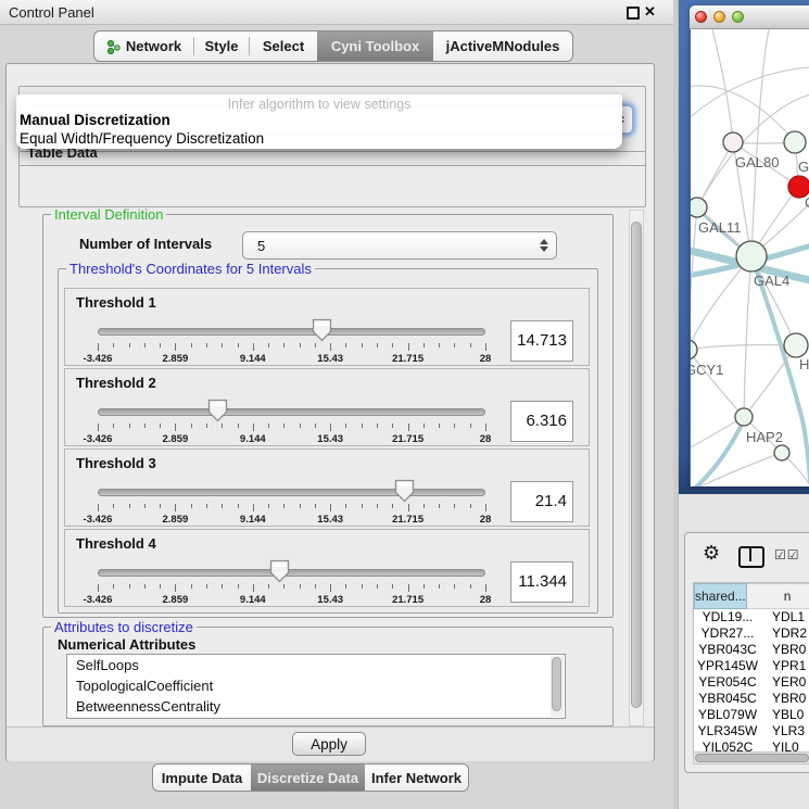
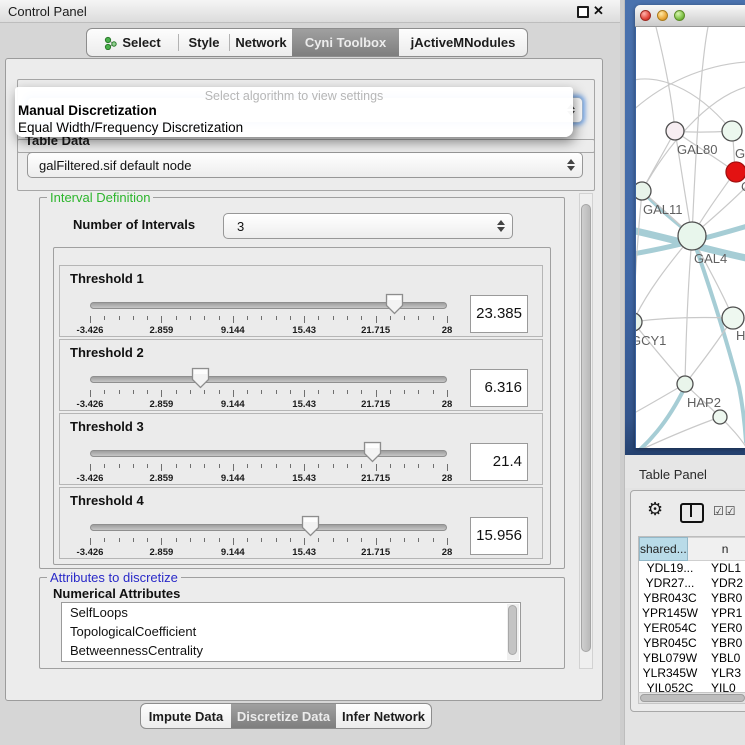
  Control Panel
  ✕
- Network
+ Select
  Style
- Select
+ Network
  Cyni Toolbox
  jActiveMNodules
- Infer algorithm to view settings
+ Select algorithm to view settings
  Manual Discretization
  Equal Width/Frequency Discretization
  Table Data
+ galFiltered.sif default node
  Interval Definition
  Number of Intervals
- 5
+ 3
- Threshold's Coordinates for 5 Intervals
  Threshold 1
  -3.426
  2.859
  9.144
  15.43
  21.715
  28
- 14.713
+ 23.385
  Threshold 2
  -3.426
  2.859
  9.144
  15.43
  21.715
  28
  6.316
  Threshold 3
  -3.426
  2.859
  9.144
  15.43
  21.715
  28
  21.4
  Threshold 4
  -3.426
  2.859
  9.144
  15.43
  21.715
  28
- 11.344
+ 15.956
  Attributes to discretize
  Numerical Attributes
  SelfLoops
  TopologicalCoefficient
  BetweennessCentrality
- Apply
  Impute Data
  Discretize Data
  Infer Network
  GAL80
  G
  GAL11
  GAL4
  GCY1
  H
  HAP2
+ Table Panel
  ⚙
  ☑☑
  shared...
  n
  YDL19...
  YDL1
  YDR27...
  YDR2
  YBR043C
  YBR0
  YPR145W
  YPR1
  YER054C
  YER0
  YBR045C
  YBR0
  YBL079W
  YBL0
  YLR345W
  YLR3
  YIL052C
  YIL0
